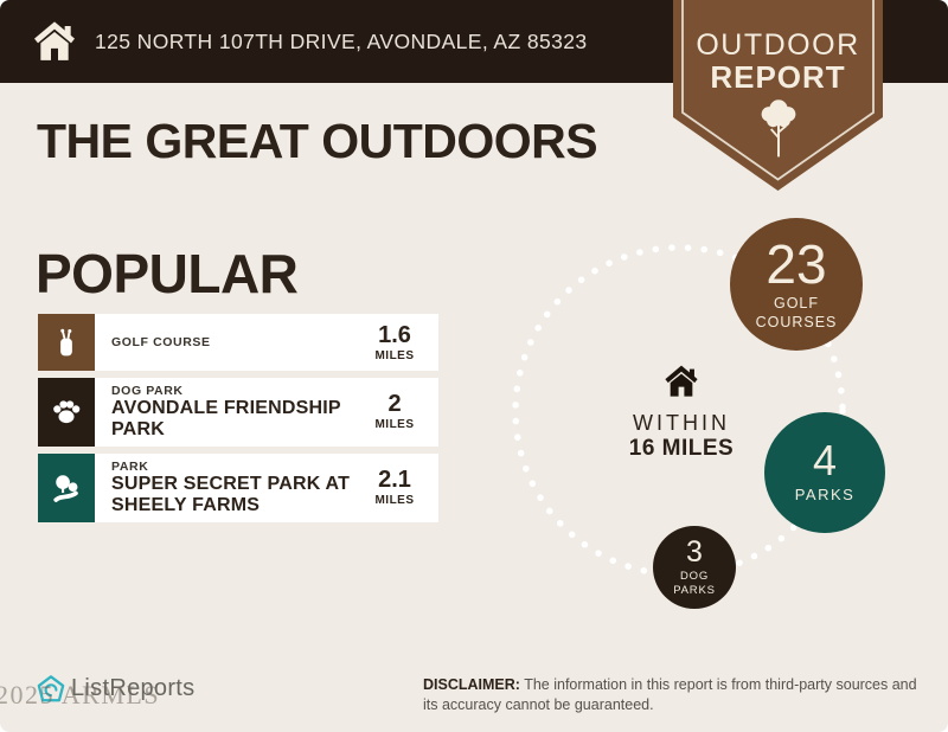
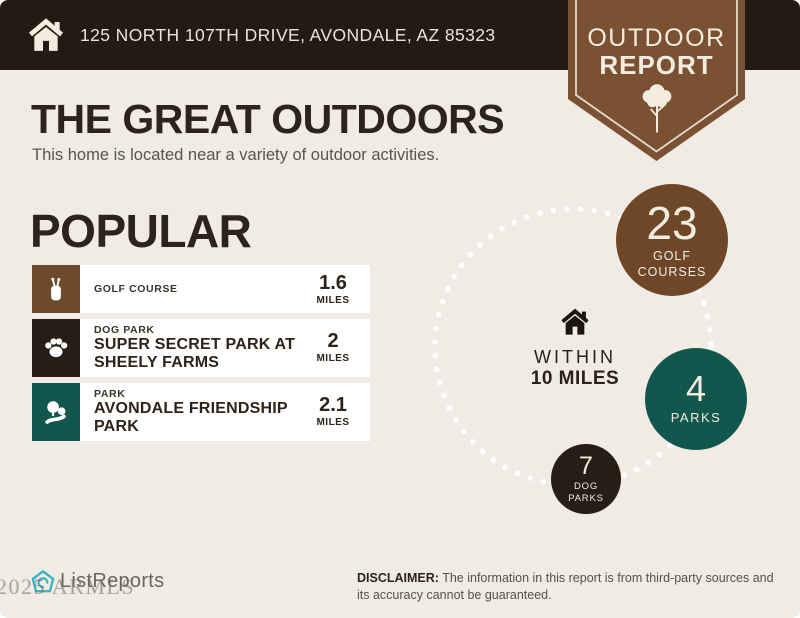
  125 NORTH 107TH DRIVE, AVONDALE, AZ 85323
  OUTDOOR
  REPORT
  THE GREAT OUTDOORS
+ This home is located near a variety of outdoor activities.
  POPULAR
  GOLF COURSE
  1.6
  MILES
  DOG PARK
- AVONDALE FRIENDSHIP PARK
+ SUPER SECRET PARK AT SHEELY FARMS
  2
  MILES
  PARK
- SUPER SECRET PARK AT SHEELY FARMS
+ AVONDALE FRIENDSHIP PARK
  2.1
  MILES
  WITHIN
- 16 MILES
+ 10 MILES
  23
  GOLF
  COURSES
  4
  PARKS
- 3
+ 7
  DOG
  PARKS
  ListReports
  2025 ARMLS
  DISCLAIMER: The information in this report is from third-party sources and its accuracy cannot be guaranteed.
